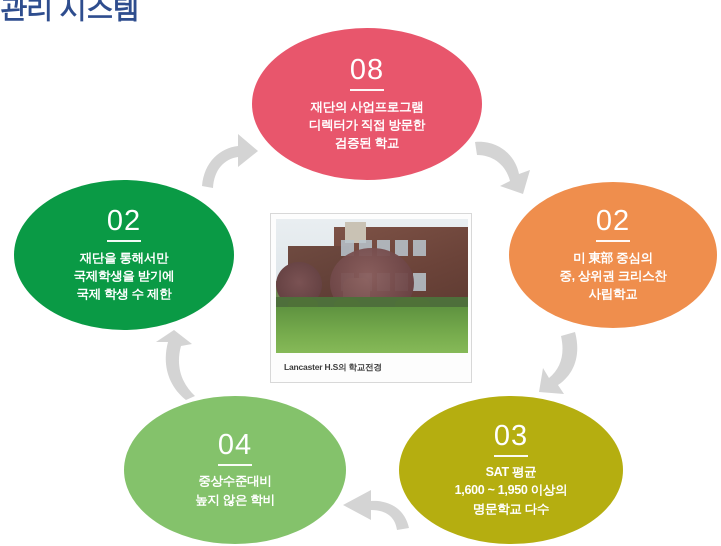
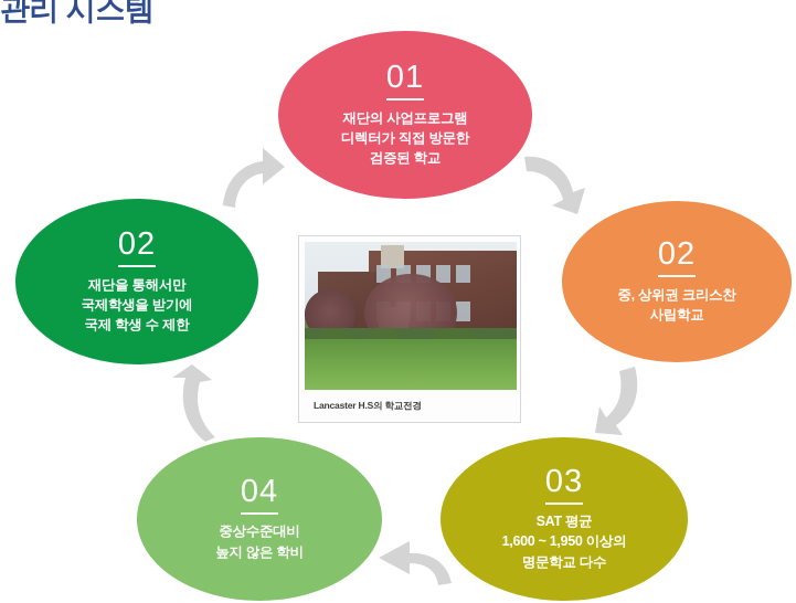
  관리 시스템
- 08
+ 01
  재단의 사업프로그램
  디렉터가 직접 방문한
  검증된 학교
  02
- 미 東部 중심의
  중, 상위권 크리스찬
  사립학교
  03
  SAT 평균
  1,600 ~ 1,950 이상의
  명문학교 다수
  04
  중상수준대비
  높지 않은 학비
  02
  재단을 통해서만
  국제학생을 받기에
  국제 학생 수 제한
  Lancaster H.S의 학교전경
